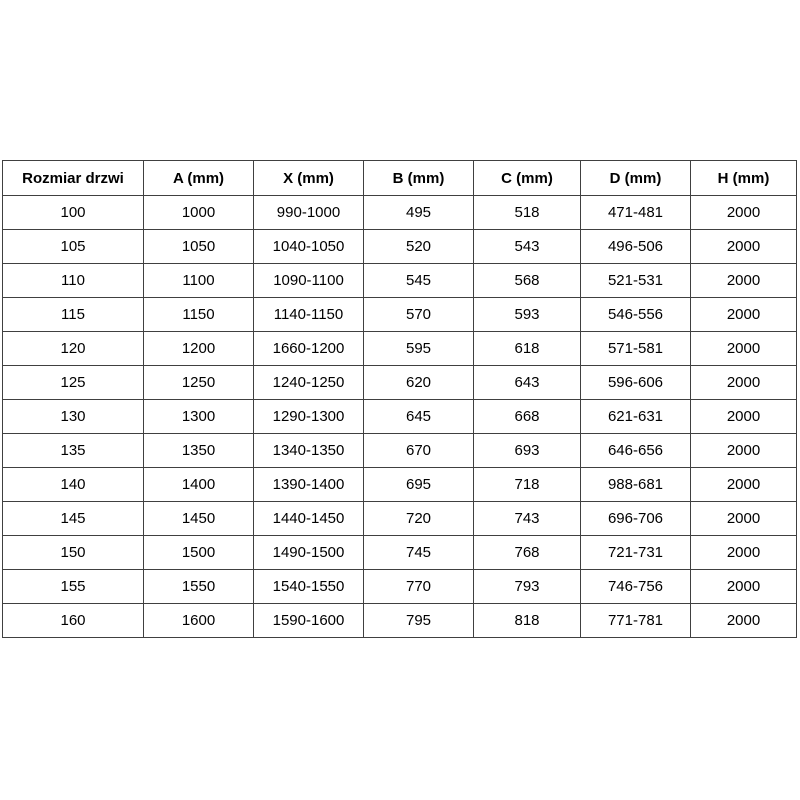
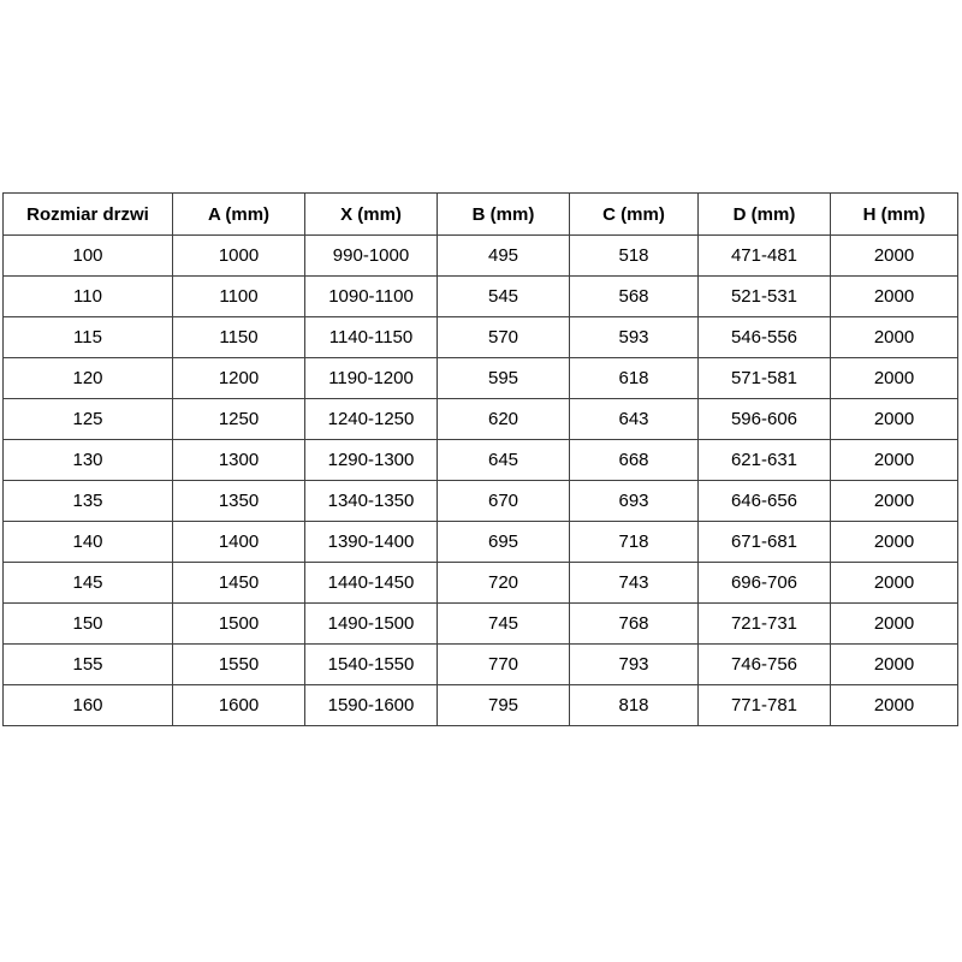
  Rozmiar drzwi	A (mm)	X (mm)	B (mm)	C (mm)	D (mm)	H (mm)
  100	1000	990-1000	495	518	471-481	2000
- 105	1050	1040-1050	520	543	496-506	2000
  110	1100	1090-1100	545	568	521-531	2000
  115	1150	1140-1150	570	593	546-556	2000
- 120	1200	1660-1200	595	618	571-581	2000
+ 120	1200	1190-1200	595	618	571-581	2000
  125	1250	1240-1250	620	643	596-606	2000
  130	1300	1290-1300	645	668	621-631	2000
  135	1350	1340-1350	670	693	646-656	2000
- 140	1400	1390-1400	695	718	988-681	2000
+ 140	1400	1390-1400	695	718	671-681	2000
  145	1450	1440-1450	720	743	696-706	2000
  150	1500	1490-1500	745	768	721-731	2000
  155	1550	1540-1550	770	793	746-756	2000
  160	1600	1590-1600	795	818	771-781	2000
